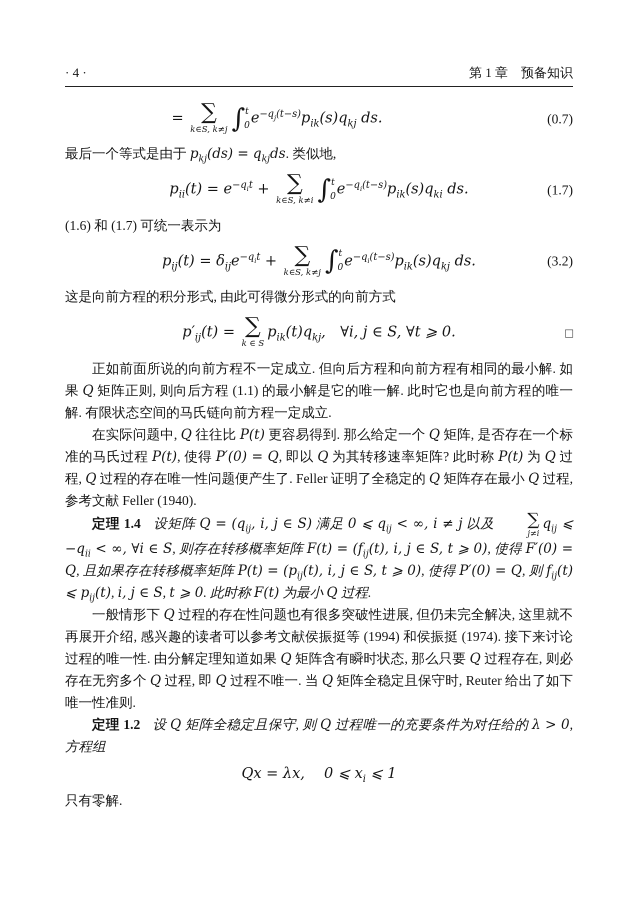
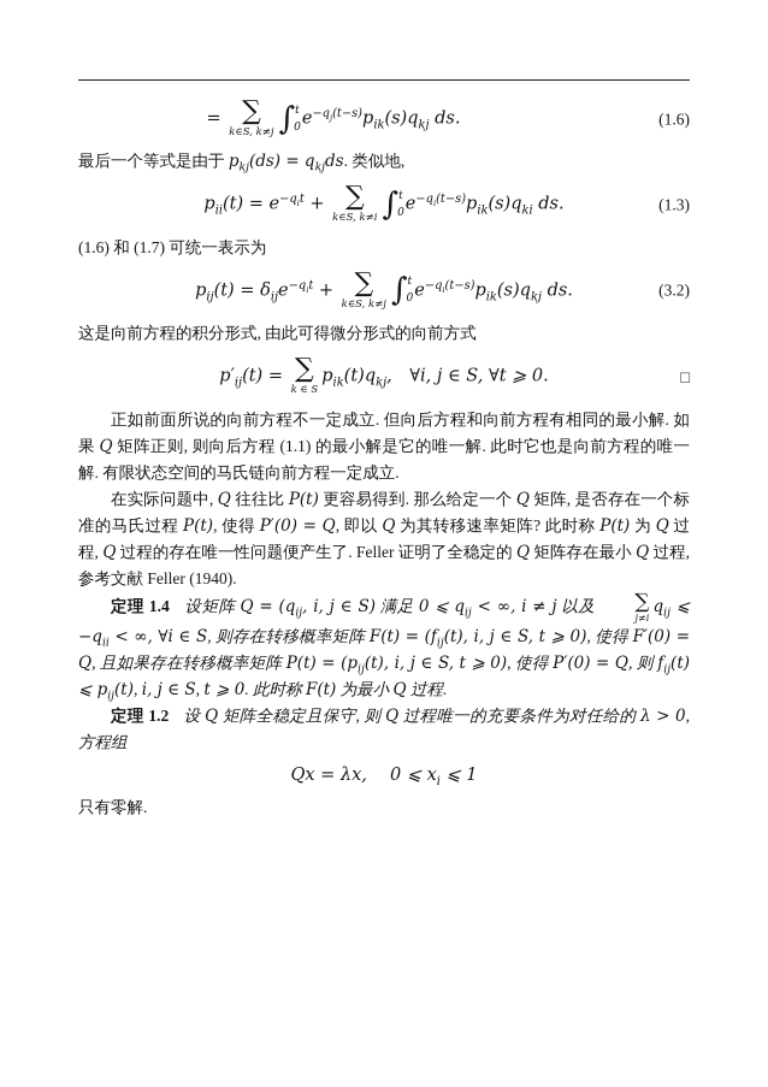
- · 4 ·
- 第 1 章 预备知识
  =
  ∑
  k∈S, k≠j
  ∫
  t
  0
  e−qj(t−s)pik(s)qkj ds.
- (0.7)
+ (1.6)
  最后一个等式是由于 pkj(ds) = qkjds. 类似地,
  pii(t) = e−qit +
  ∑
  k∈S, k≠i
  ∫
  t
  0
  e−qi(t−s)pik(s)qki ds.
- (1.7)
+ (1.3)
  (1.6) 和 (1.7) 可统一表示为
  pij(t) = δije−qit +
  ∑
  k∈S, k≠j
  ∫
  t
  0
  e−qi(t−s)pik(s)qkj ds.
  (3.2)
  这是向前方程的积分形式, 由此可得微分形式的向前方式
  p′ij(t) =
  ∑
  k ∈ S
  pik(t)qkj, ∀i, j ∈ S, ∀t ⩾ 0.
  □
  正如前面所说的向前方程不一定成立. 但向后方程和向前方程有相同的最小解. 如果 Q 矩阵正则, 则向后方程 (1.1) 的最小解是它的唯一解. 此时它也是向前方程的唯一解. 有限状态空间的马氏链向前方程一定成立.
  在实际问题中, Q 往往比 P(t) 更容易得到. 那么给定一个 Q 矩阵, 是否存在一个标准的马氏过程 P(t), 使得 P′(0) = Q, 即以 Q 为其转移速率矩阵? 此时称 P(t) 为 Q 过程, Q 过程的存在唯一性问题便产生了. Feller 证明了全稳定的 Q 矩阵存在最小 Q 过程, 参考文献 Feller (1940).
  定理 1.4 设矩阵 Q = (qij, i, j ∈ S) 满足 0 ⩽ qij < ∞, i ≠ j 以及
  ∑
  j≠i
  qij ⩽ −qii < ∞, ∀i ∈ S, 则存在转移概率矩阵 F(t) = (fij(t), i, j ∈ S, t ⩾ 0), 使得 F′(0) = Q, 且如果存在转移概率矩阵 P(t) = (pij(t), i, j ∈ S, t ⩾ 0), 使得 P′(0) = Q, 则 fij(t) ⩽ pij(t), i, j ∈ S, t ⩾ 0. 此时称 F(t) 为最小 Q 过程.
- 一般情形下 Q 过程的存在性问题也有很多突破性进展, 但仍未完全解决, 这里就不再展开介绍, 感兴趣的读者可以参考文献侯振挺等 (1994) 和侯振挺 (1974). 接下来讨论过程的唯一性. 由分解定理知道如果 Q 矩阵含有瞬时状态, 那么只要 Q 过程存在, 则必存在无穷多个 Q 过程, 即 Q 过程不唯一. 当 Q 矩阵全稳定且保守时, Reuter 给出了如下唯一性准则.
  定理 1.2 设 Q 矩阵全稳定且保守, 则 Q 过程唯一的充要条件为对任给的 λ > 0, 方程组
  Qx = λx, 0 ⩽ xi ⩽ 1
  只有零解.
